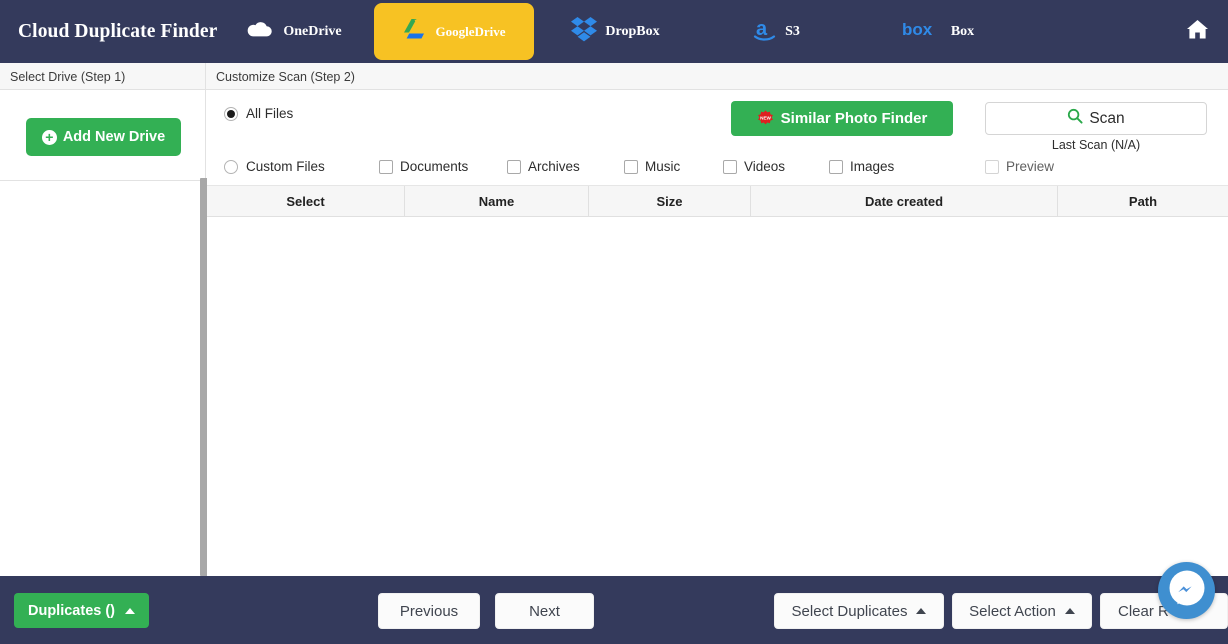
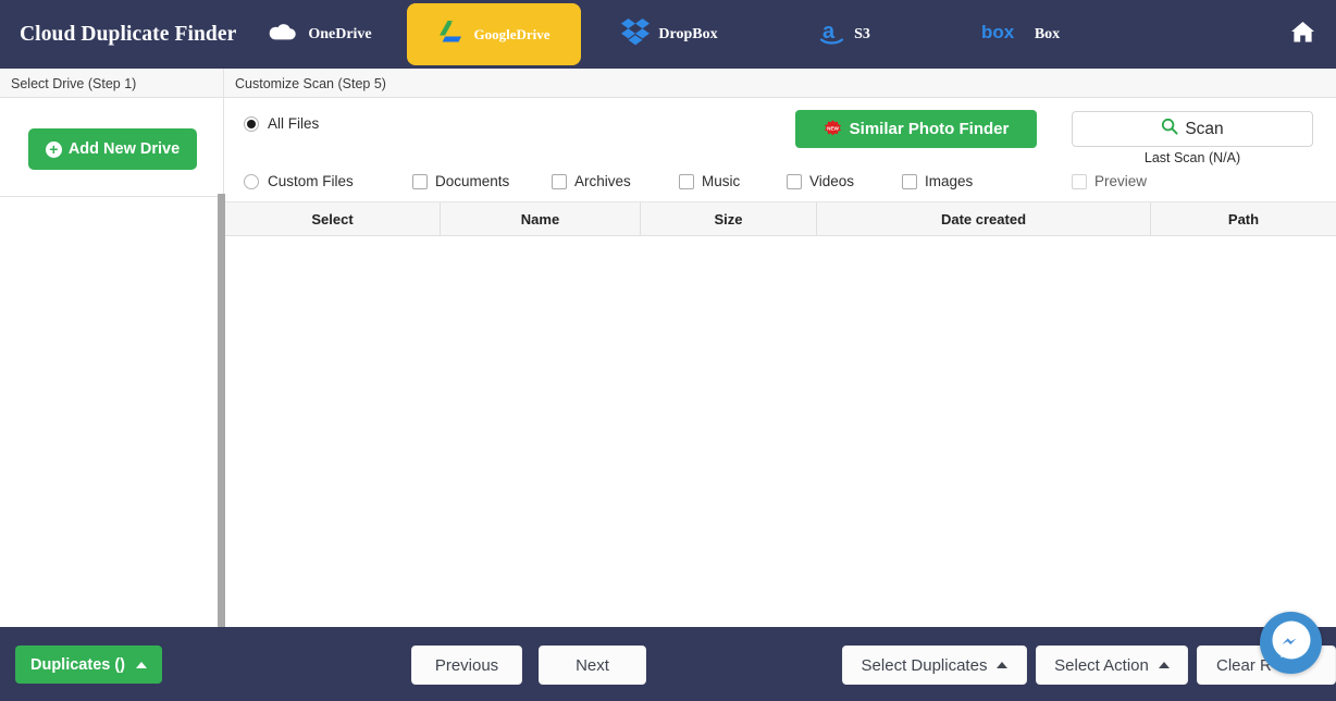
  Cloud Duplicate Finder
  OneDrive
  GoogleDrive
  DropBox
  a
  S3
  box
  Box
  Select Drive (Step 1)
- Customize Scan (Step 2)
+ Customize Scan (Step 5)
  +
  Add New Drive
  All Files
  Custom Files
  Documents
  Archives
  Music
  Videos
  Images
  Preview
  Similar Photo Finder
  Scan
  Last Scan (N/A)
  Select
  Name
  Size
  Date created
  Path
  Duplicates ()
  Previous
  Next
  Select Duplicates
  Select Action
  Clear R
